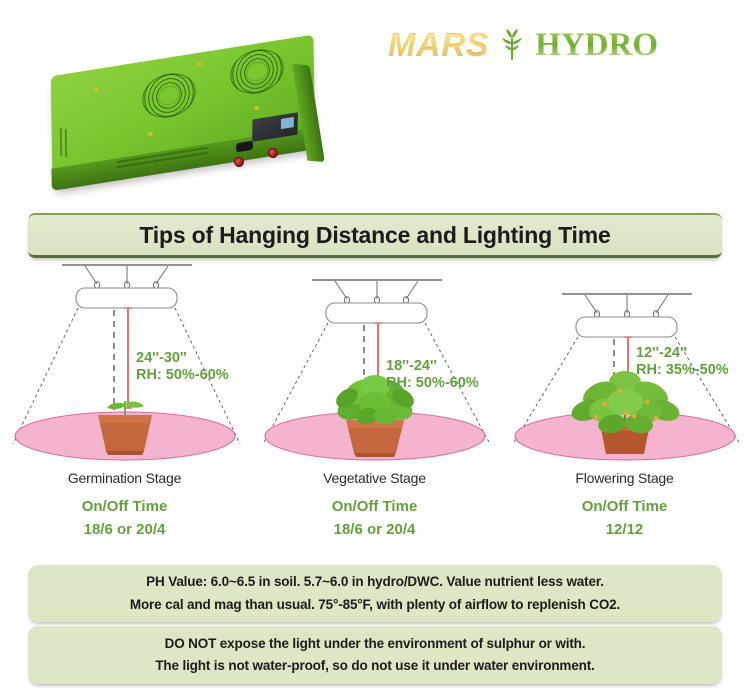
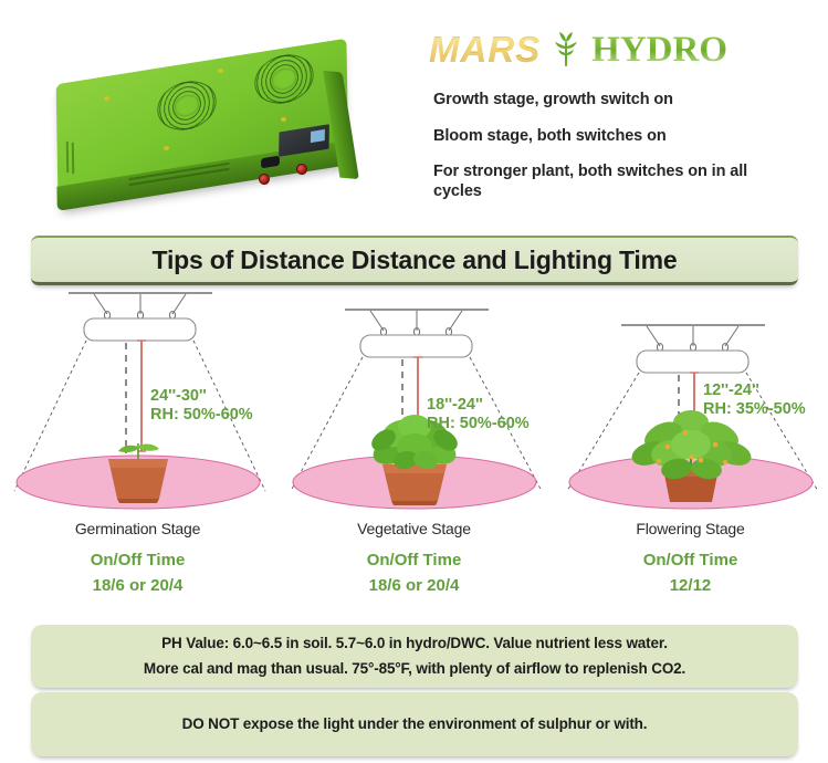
  MARS
  HYDRO
+ Growth stage, growth switch on
+ Bloom stage, both switches on
+ For stronger plant, both switches on in all cycles
- Tips of Hanging Distance and Lighting Time
+ Tips of Distance Distance and Lighting Time
  24''-30''
  RH: 50%-60%
  Germination Stage
  18''-24''
  RH: 50%-60%
  Vegetative Stage
  12''-24''
  RH: 35%-50%
  Flowering Stage
  On/Off Time
  18/6 or 20/4
  On/Off Time
  18/6 or 20/4
  On/Off Time
  12/12
  PH Value: 6.0~6.5 in soil. 5.7~6.0 in hydro/DWC. Value nutrient less water.
  More cal and mag than usual. 75°-85°F, with plenty of airflow to replenish CO2.
  DO NOT expose the light under the environment of sulphur or with.
- The light is not water-proof, so do not use it under water environment.
